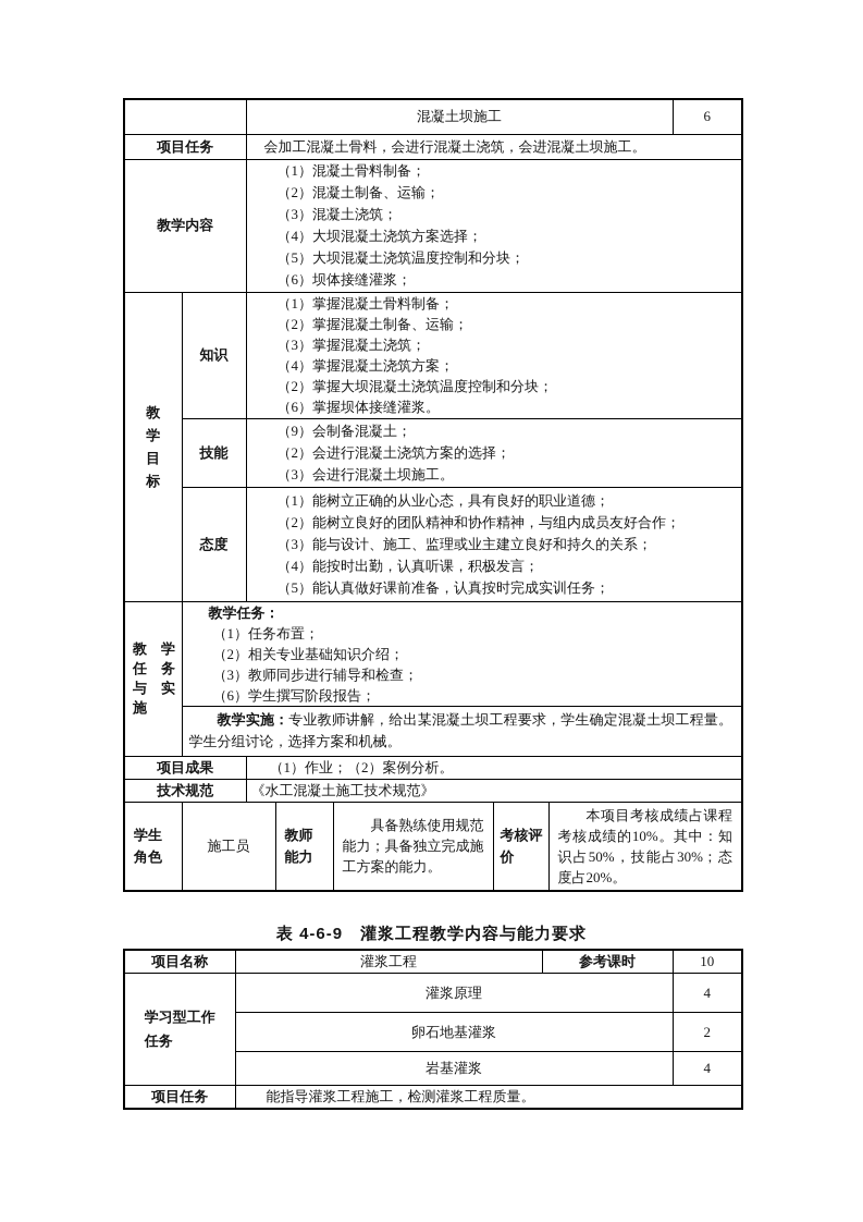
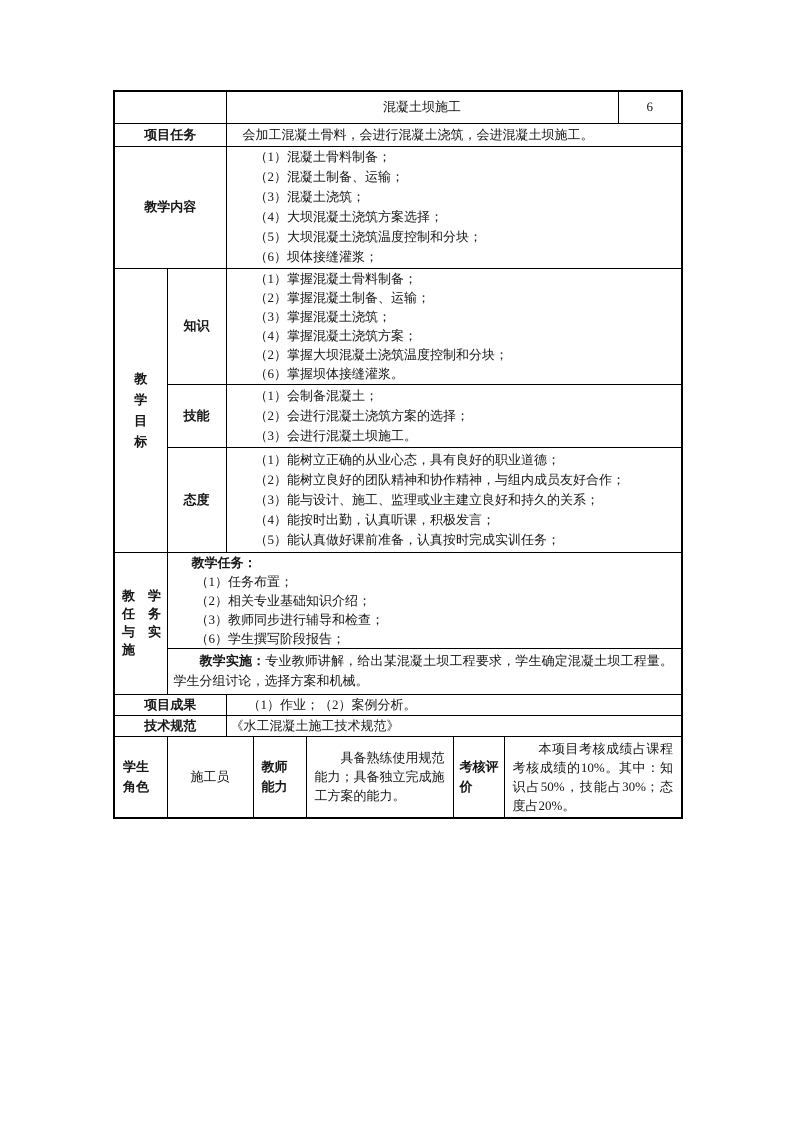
  	混凝土坝施工	6
  项目任务	会加工混凝土骨料，会进行混凝土浇筑，会进混凝土坝施工。
  教学内容	（1）混凝土骨料制备； （2）混凝土制备、运输； （3）混凝土浇筑； （4）大坝混凝土浇筑方案选择； （5）大坝混凝土浇筑温度控制和分块； （6）坝体接缝灌浆；
  教 学 目 标	知识	（1）掌握混凝土骨料制备； （2）掌握混凝土制备、运输； （3）掌握混凝土浇筑； （4）掌握混凝土浇筑方案； （2）掌握大坝混凝土浇筑温度控制和分块； （6）掌握坝体接缝灌浆。
- 技能	（9）会制备混凝土； （2）会进行混凝土浇筑方案的选择； （3）会进行混凝土坝施工。
+ 技能	（1）会制备混凝土； （2）会进行混凝土浇筑方案的选择； （3）会进行混凝土坝施工。
  态度	（1）能树立正确的从业心态，具有良好的职业道德； （2）能树立良好的团队精神和协作精神，与组内成员友好合作； （3）能与设计、施工、监理或业主建立良好和持久的关系； （4）能按时出勤，认真听课，积极发言； （5）能认真做好课前准备，认真按时完成实训任务；
  教 学 任 务 与 实 施	教学任务： （1）任务布置； （2）相关专业基础知识介绍； （3）教师同步进行辅导和检查； （6）学生撰写阶段报告；
  教学实施：专业教师讲解，给出某混凝土坝工程要求，学生确定混凝土坝工程量。学生分组讨论，选择方案和机械。
  项目成果	（1）作业；（2）案例分析。
  技术规范	《水工混凝土施工技术规范》
  学生 角色	施工员	教师 能力	具备熟练使用规范能力；具备独立完成施工方案的能力。	考核评 价	本项目考核成绩占课程考核成绩的10%。其中：知识占50%，技能占30%；态度占20%。
- 表 4-6-9 灌浆工程教学内容与能力要求
- 项目名称	灌浆工程	参考课时	10
- 学习型工作 任务	灌浆原理	4
- 卵石地基灌浆	2
- 岩基灌浆	4
- 项目任务	能指导灌浆工程施工，检测灌浆工程质量。
